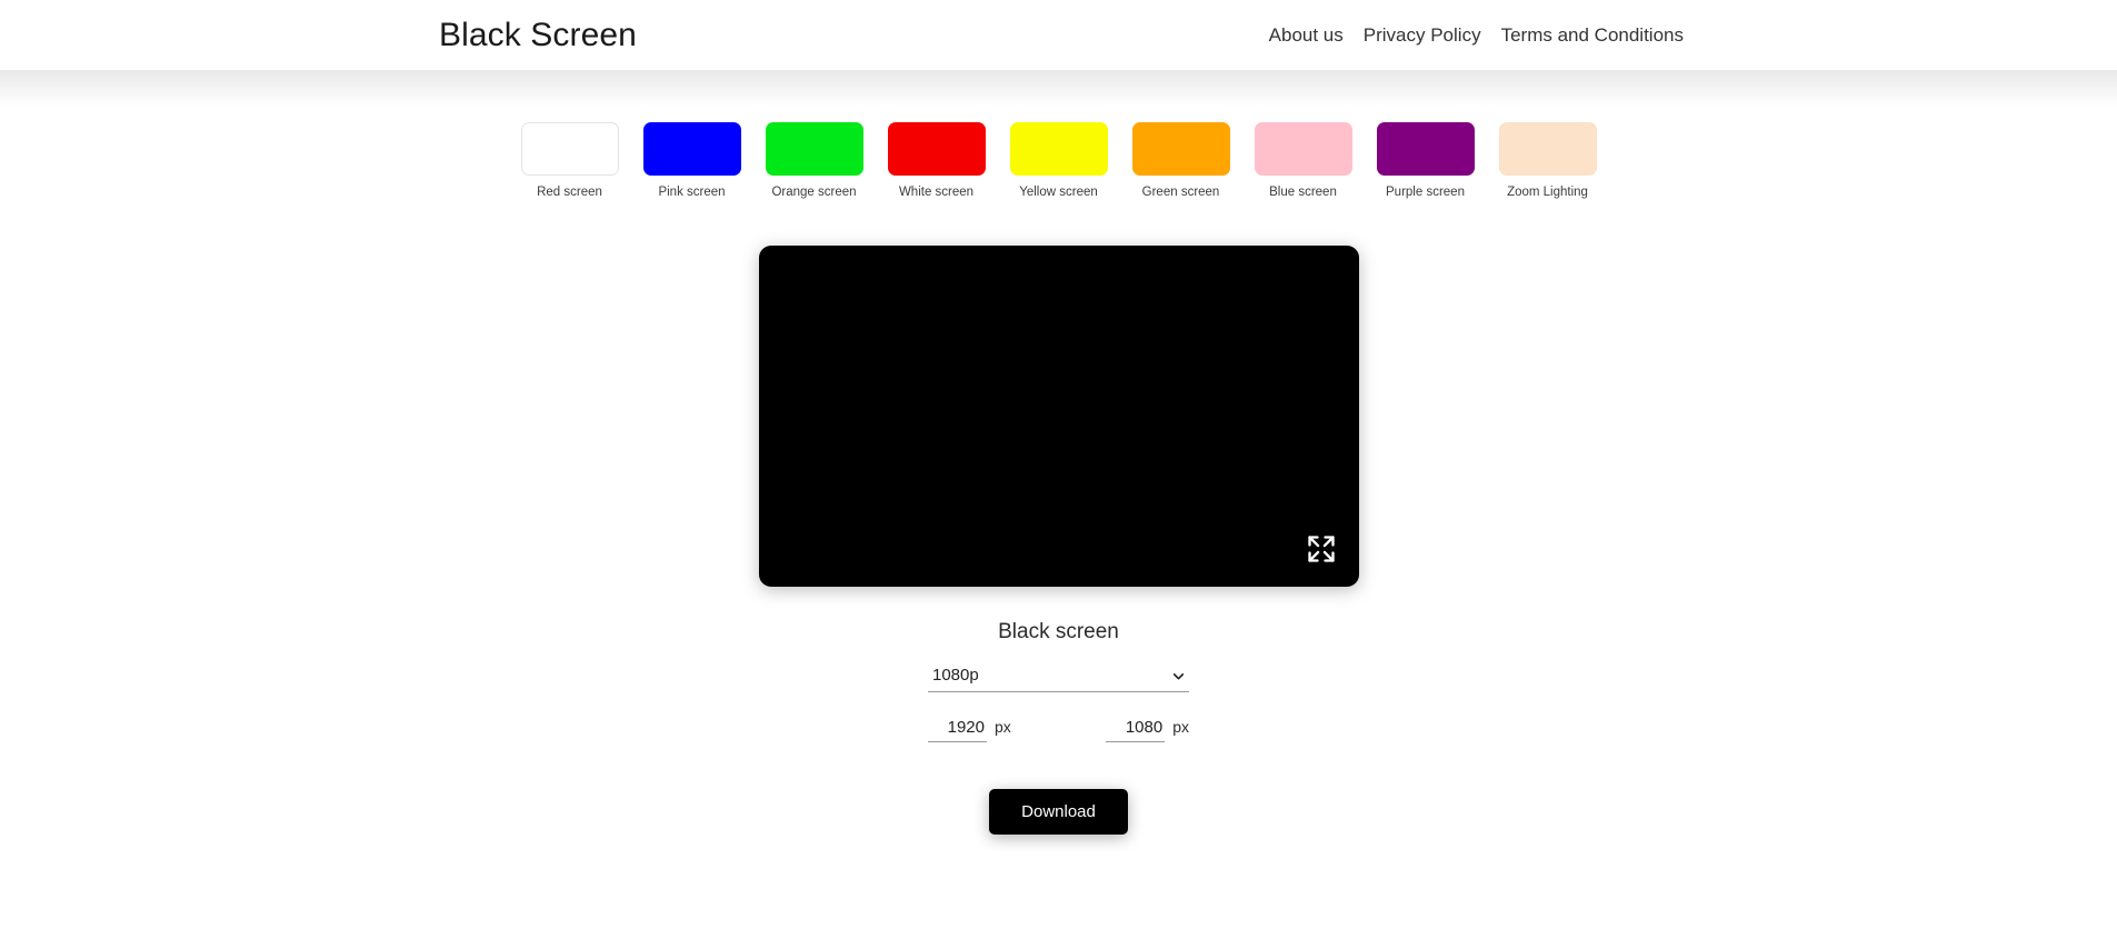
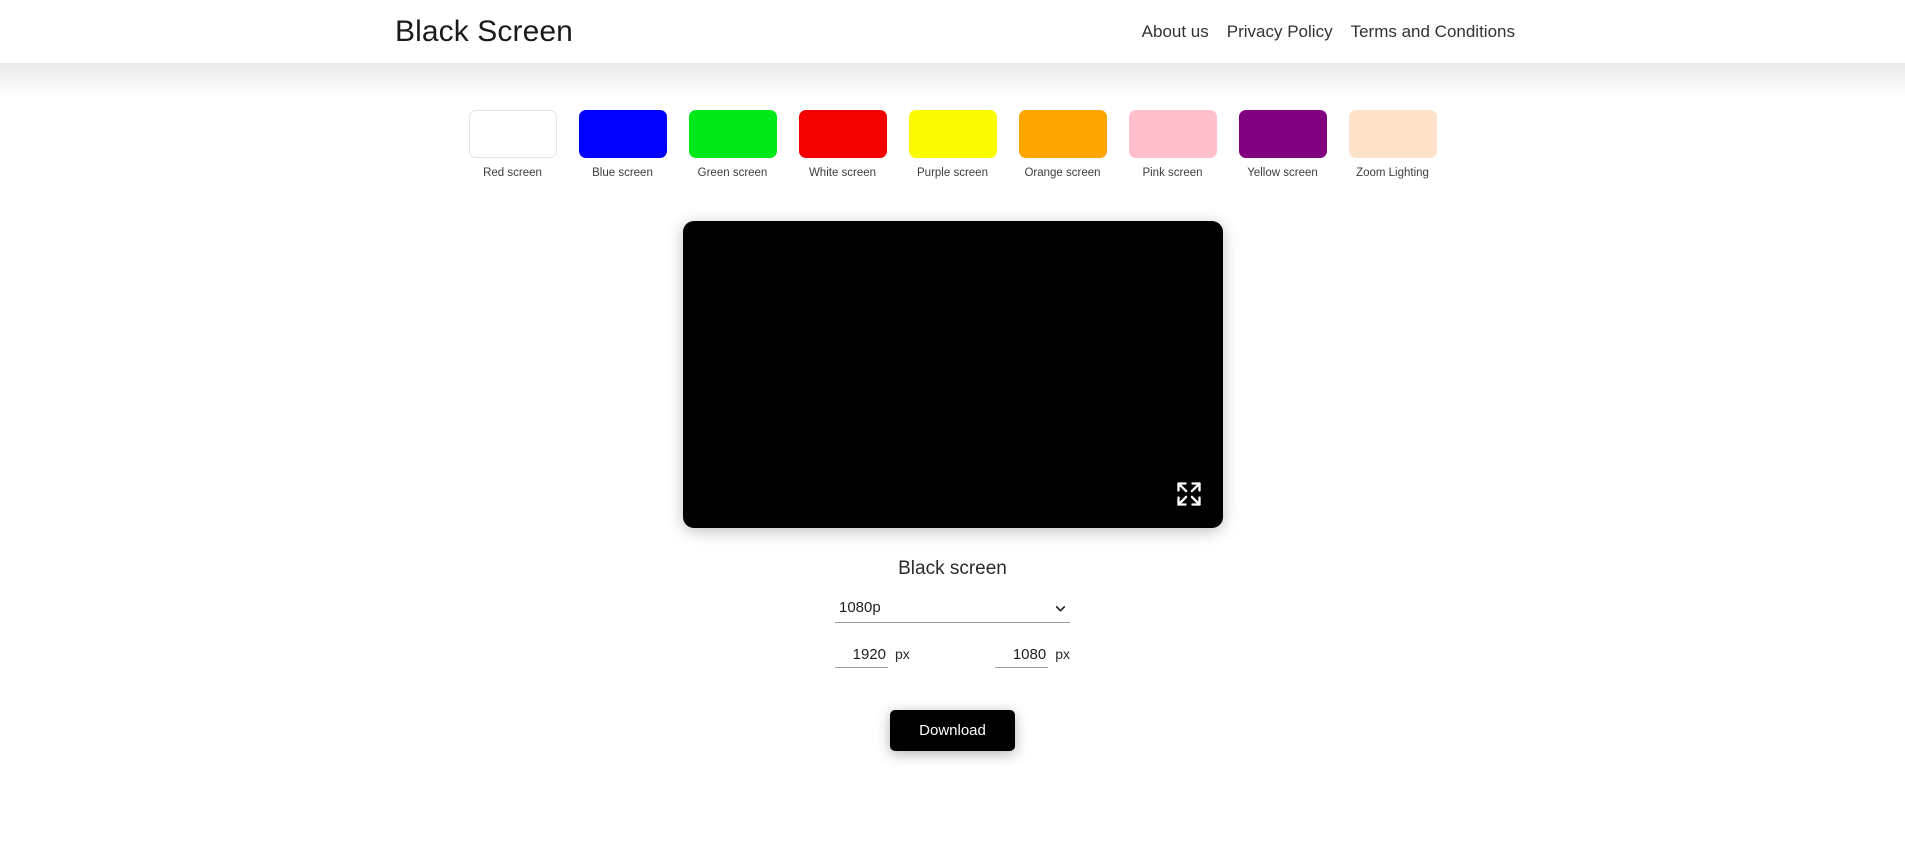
  Black Screen
  About us
  Privacy Policy
  Terms and Conditions
  Red screen
- Pink screen
+ Blue screen
- Orange screen
+ Green screen
  White screen
- Yellow screen
+ Purple screen
- Green screen
+ Orange screen
- Blue screen
+ Pink screen
- Purple screen
+ Yellow screen
  Zoom Lighting
  Black screen
  1080p
  1920
  px
  1080
  px
  Download
